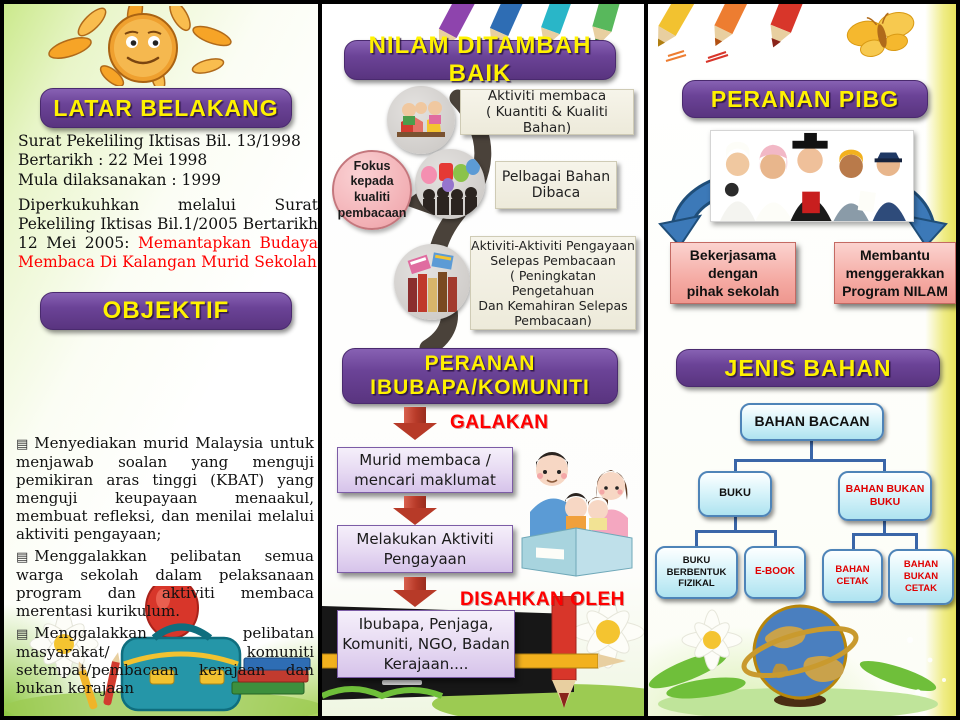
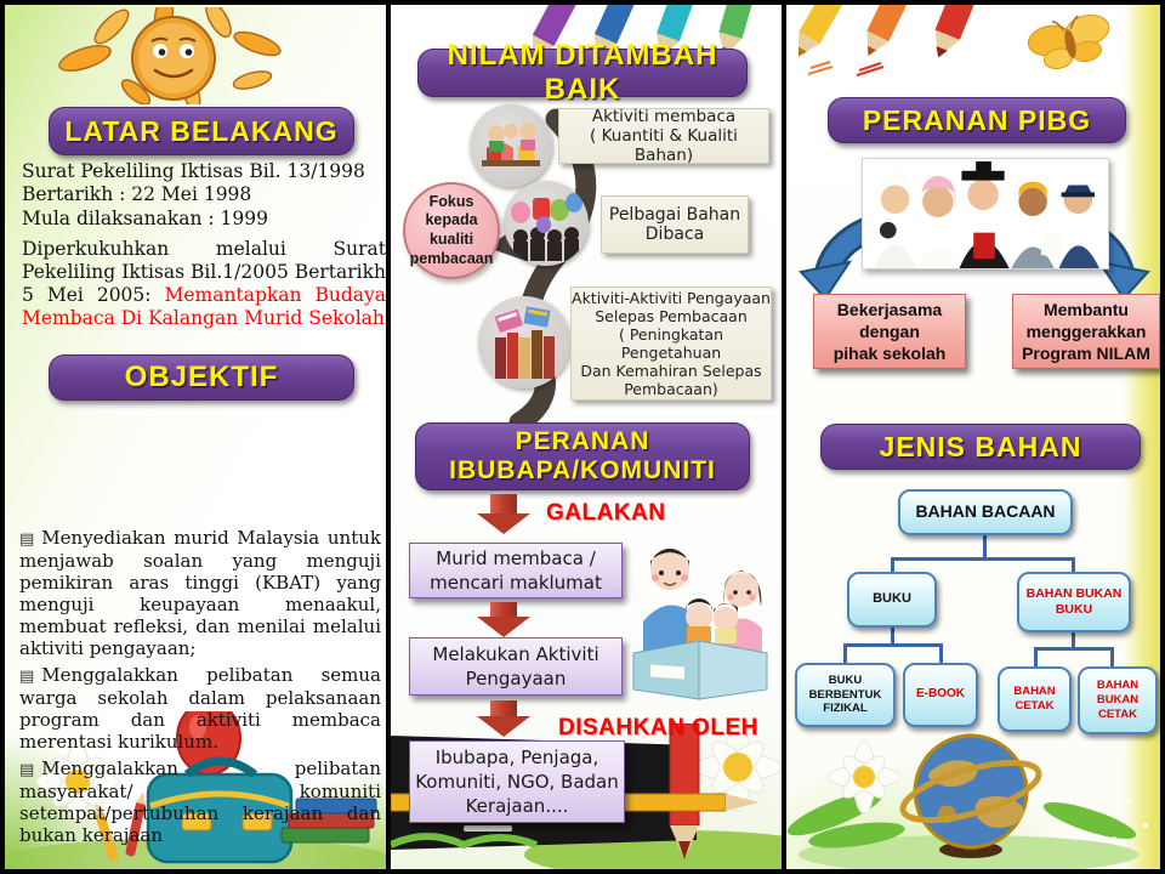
  LATAR BELAKANG
  Surat Pekeliling Iktisas Bil. 13/1998
  Bertarikh : 22 Mei 1998
  Mula dilaksanakan : 1999
- Diperkukuhkan melalui Surat Pekeliling Iktisas Bil.1/2005 Bertarikh 12 Mei 2005: Memantapkan Budaya Membaca Di Kalangan Murid Sekolah
+ Diperkukuhkan melalui Surat Pekeliling Iktisas Bil.1/2005 Bertarikh 5 Mei 2005: Memantapkan Budaya Membaca Di Kalangan Murid Sekolah
  OBJEKTIF
  ▤ Menyediakan murid Malaysia untuk menjawab soalan yang menguji pemikiran aras tinggi (KBAT) yang menguji keupayaan menaakul, membuat refleksi, dan menilai melalui aktiviti pengayaan;
  ▤ Menggalakkan pelibatan semua warga sekolah dalam pelaksanaan program dan aktiviti membaca merentasi kurikulum.
- ▤ Menggalakkan pelibatan masyarakat/ komuniti setempat/pembacaan kerajaan dan bukan kerajaan
+ ▤ Menggalakkan pelibatan masyarakat/ komuniti setempat/pertubuhan kerajaan dan bukan kerajaan
  NILAM DITAMBAH BAIK
  Aktiviti membaca
  ( Kuantiti & Kualiti Bahan)
  Fokus kepada
  kualiti
  pembacaan
  Pelbagai Bahan
  Dibaca
  Aktiviti-Aktiviti Pengayaan
  Selepas Pembacaan
  ( Peningkatan Pengetahuan
  Dan Kemahiran Selepas
  Pembacaan)
  PERANAN
  IBUBAPA/KOMUNITI
  GALAKAN
  Murid membaca /
  mencari maklumat
  Melakukan Aktiviti
  Pengayaan
  DISAHKAN OLEH
  Ibubapa, Penjaga,
  Komuniti, NGO, Badan
  Kerajaan....
  PERANAN PIBG
  Bekerjasama
  dengan
  pihak sekolah
  Membantu
  menggerakkan
  Program NILAM
  JENIS BAHAN
  BAHAN BACAAN
  BUKU
  BAHAN BUKAN
  BUKU
  BUKU
  BERBENTUK
  FIZIKAL
  E-BOOK
  BAHAN
  CETAK
  BAHAN
  BUKAN
  CETAK
